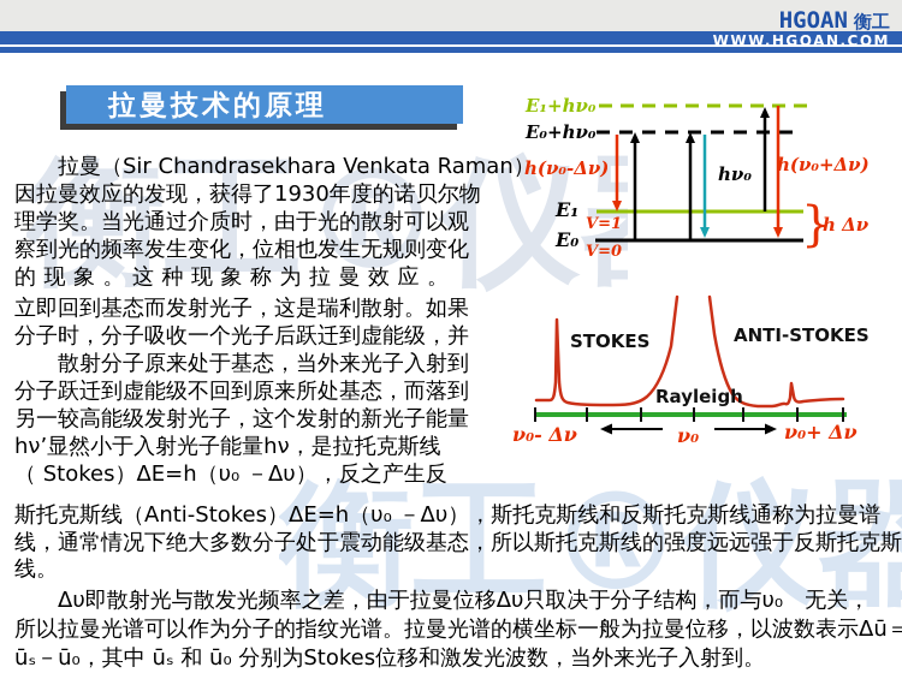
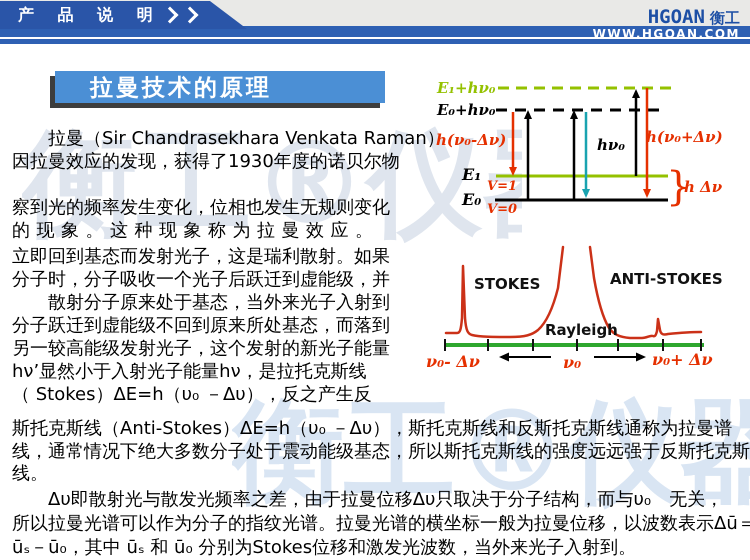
+ 产 品 说 明
  HGOAN 衡工
  WWW.HGOAN.COM
  衡工®仪
  衡工®仪器
  拉曼技术的原理
  拉曼（Sir Chandrasekhara Venkata Raman）
  因拉曼效应的发现，获得了1930年度的诺贝尔物
- 理学奖。当光通过介质时，由于光的散射可以观
  察到光的频率发生变化，位相也发生无规则变化
  的现象。这种现象称为拉曼效应。
  立即回到基态而发射光子，这是瑞利散射。如果
  分子时，分子吸收一个光子后跃迁到虚能级，并
  散射分子原来处于基态，当外来光子入射到
  分子跃迁到虚能级不回到原来所处基态，而落到
  另一较高能级发射光子，这个发射的新光子能量
  hν’显然小于入射光子能量hν，是拉托克斯线
  （ Stokes）ΔE=h（υ₀ －Δυ），反之产生反
  斯托克斯线（Anti-Stokes）ΔE=h（υ₀ －Δυ），斯托克斯线和反斯托克斯线通称为拉曼谱
  线，通常情况下绝大多数分子处于震动能级基态，所以斯托克斯线的强度远远强于反斯托克斯
  线。
  Δυ即散射光与散发光频率之差，由于拉曼位移Δυ只取决于分子结构，而与υ₀ 无关，
  所以拉曼光谱可以作为分子的指纹光谱。拉曼光谱的横坐标一般为拉曼位移，以波数表示Δū＝
  ūₛ－ū₀，其中 ūₛ 和 ū₀ 分别为Stokes位移和激发光波数，当外来光子入射到。
  E₁+hν₀
  E₀+hν₀
  h(ν₀-Δν)
  hν₀
  h(ν₀+Δν)
  E₁
  E₀
  V=1
  V=0
  }
  h Δν
  STOKES
  ANTI-STOKES
  Rayleigh
  ν₀- Δν
  ν₀
  ν₀+ Δν
